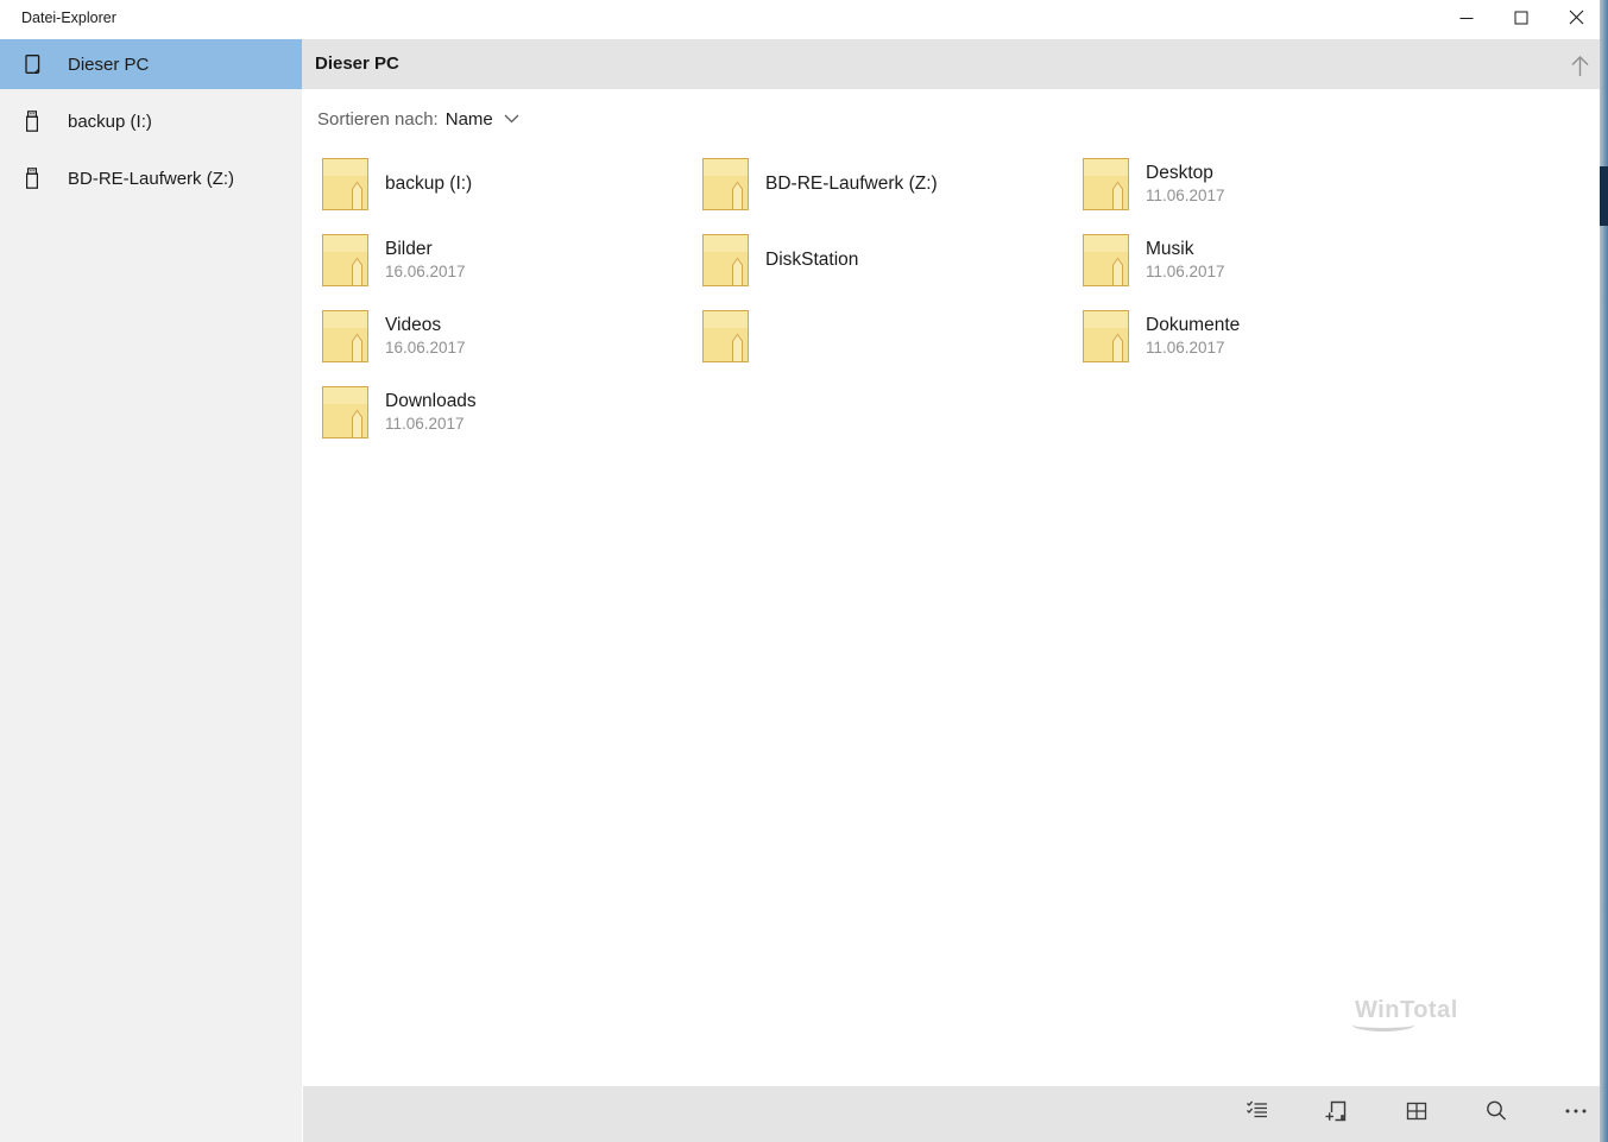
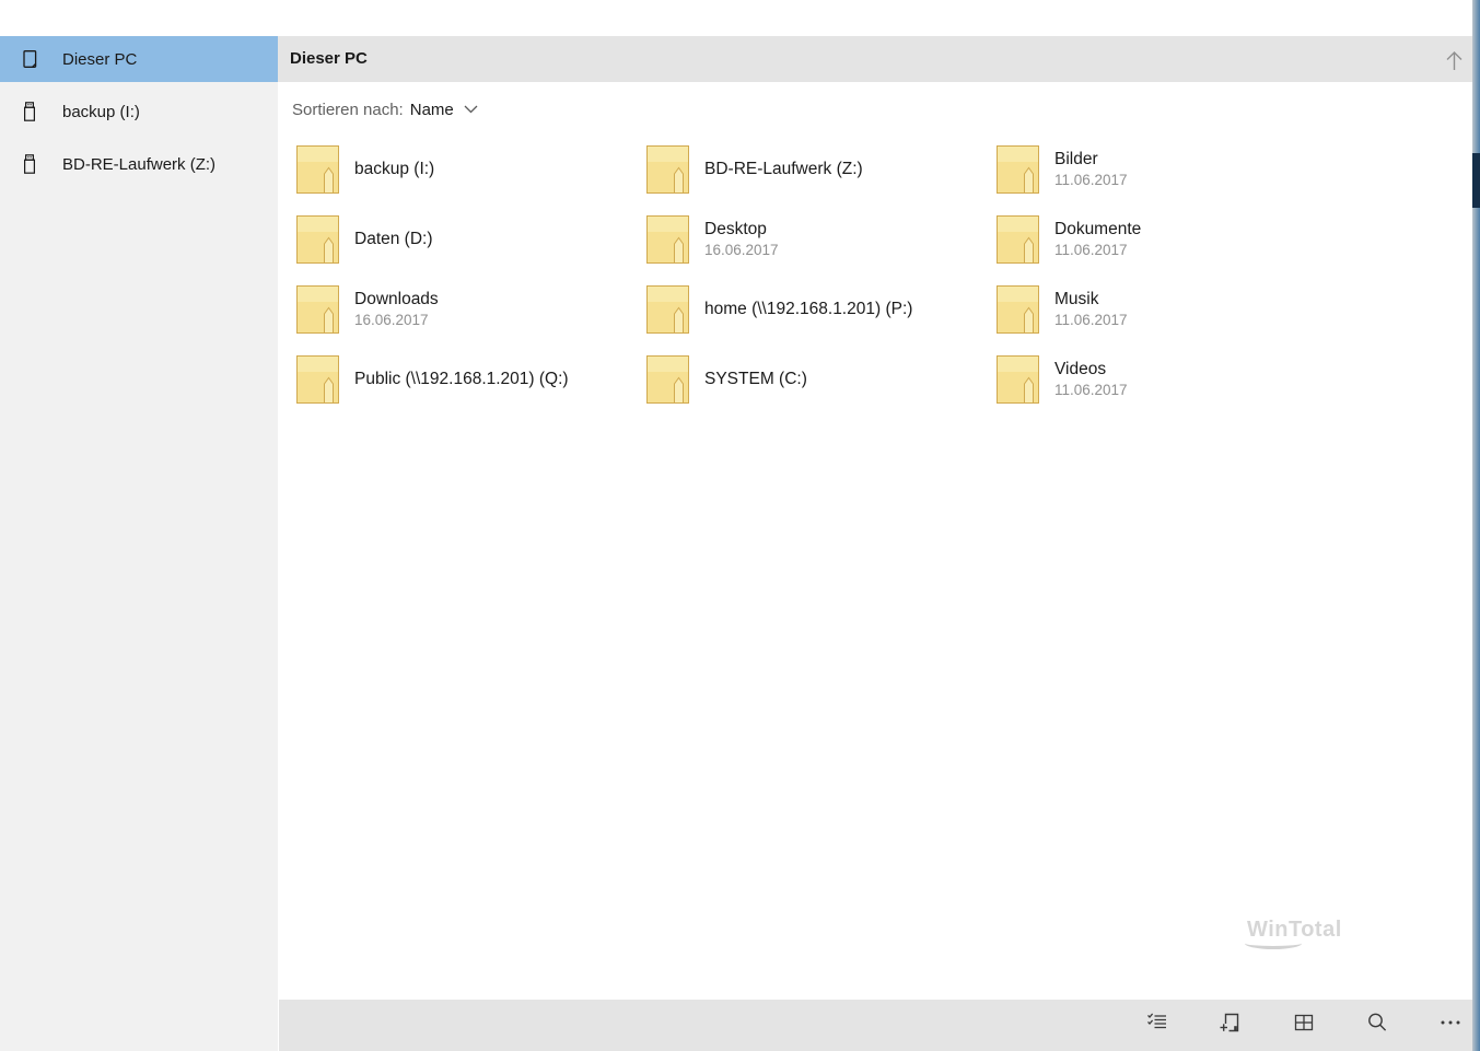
- Datei-Explorer
  Dieser PC
  backup (I:)
  BD-RE-Laufwerk (Z:)
  Dieser PC
  Sortieren nach:
  Name
  backup (I:)
  BD-RE-Laufwerk (Z:)
- Desktop
+ Bilder
  11.06.2017
+ Daten (D:)
- Bilder
+ Desktop
  16.06.2017
- DiskStation
- Musik
+ Dokumente
  11.06.2017
- Videos
+ Downloads
  16.06.2017
+ home (\\192.168.1.201) (P:)
- Dokumente
+ Musik
  11.06.2017
+ Public (\\192.168.1.201) (Q:)
+ SYSTEM (C:)
- Downloads
+ Videos
  11.06.2017
  WinTotal
